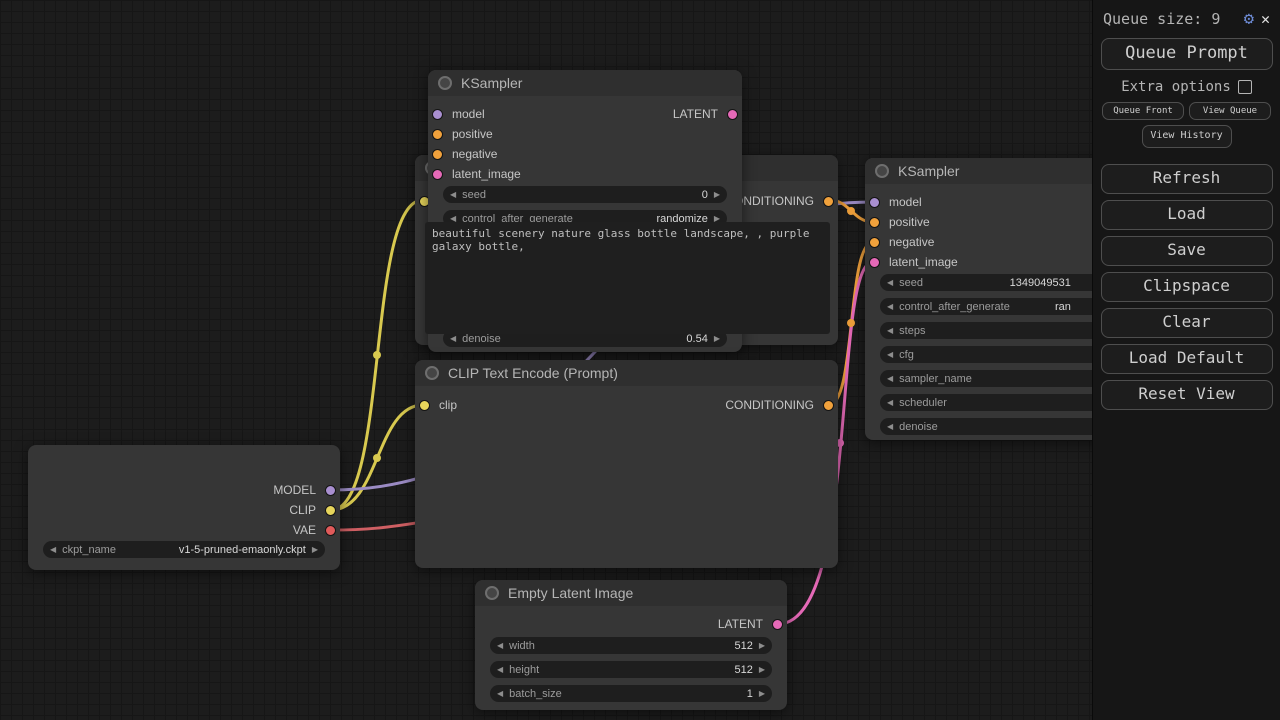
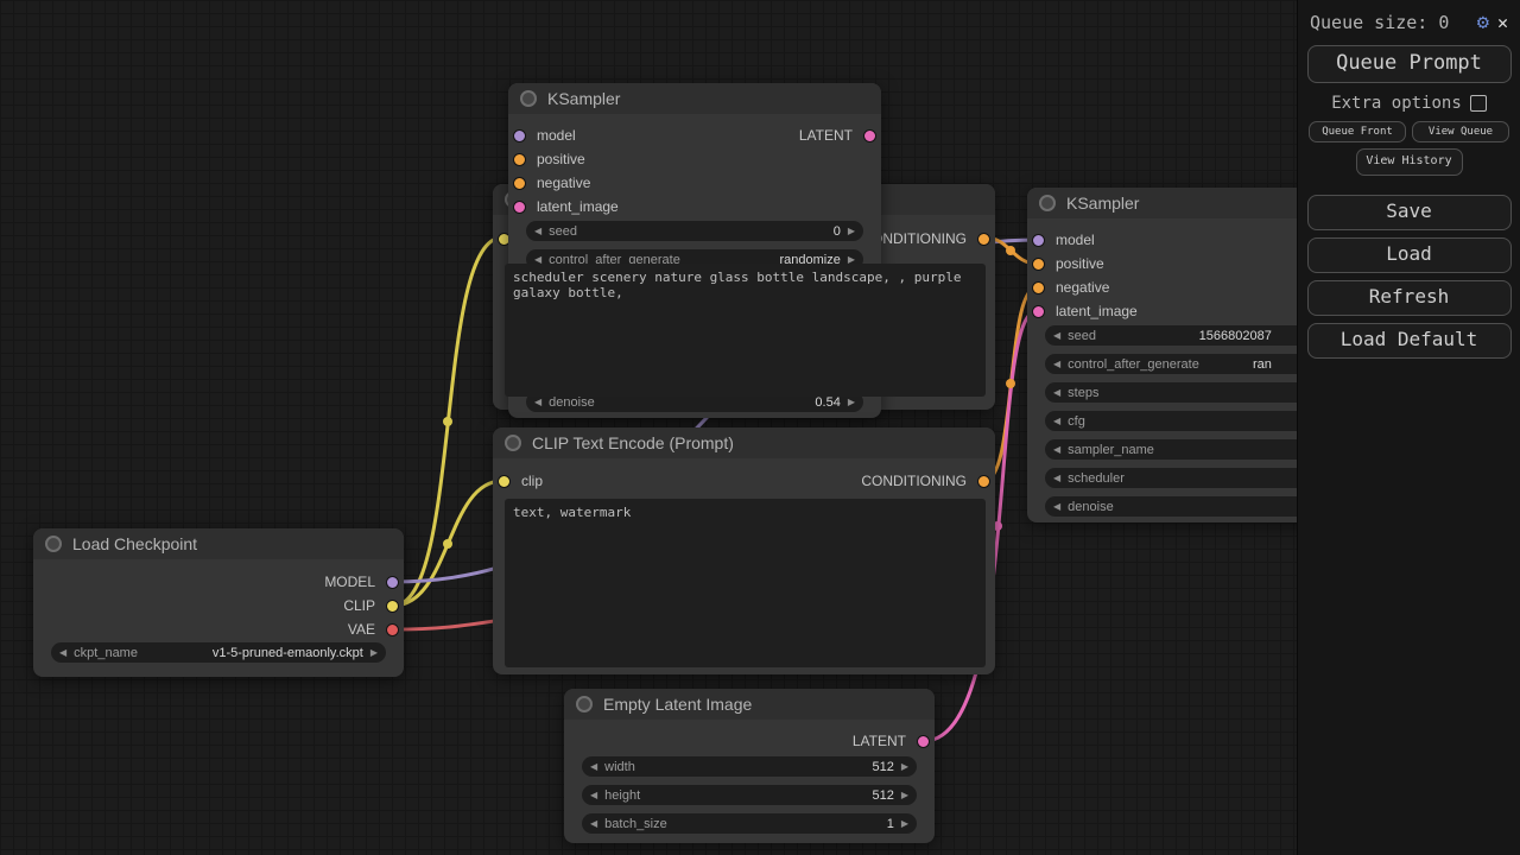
  NDITIONING
- beautiful scenery nature glass bottle landscape, , purple galaxy bottle,
+ scheduler scenery nature glass bottle landscape, , purple galaxy bottle,
  KSampler
  model
  positive
  negative
  latent_image
  LATENT
  ◀
  seed
  0
  ▶
  ◀
  control_after_generate
  randomize
  ▶
  ◀
  denoise
  0.54
  ▶
  KSampler
  model
  positive
  negative
  latent_image
  ◀
  seed
- 1349049531
+ 1566802087
  ◀
  control_after_generate
  ran
  ◀
  steps
  ◀
  cfg
  ◀
  sampler_name
  ◀
  scheduler
  ◀
  denoise
  CLIP Text Encode (Prompt)
  clip
  CONDITIONING
+ text, watermark
+ Load Checkpoint
  MODEL
  CLIP
  VAE
  ◀
  ckpt_name
  v1-5-pruned-emaonly.ckpt
  ▶
  Empty Latent Image
  LATENT
  ◀
  width
  512
  ▶
  ◀
  height
  512
  ▶
  ◀
  batch_size
  1
  ▶
- Queue size: 9
+ Queue size: 0
  ⚙
  ✕
  Queue Prompt
  Extra options
  Queue Front
  View Queue
  View History
- Refresh
+ Save
  Load
- Save
+ Refresh
- Clipspace
- Clear
  Load Default
- Reset View
